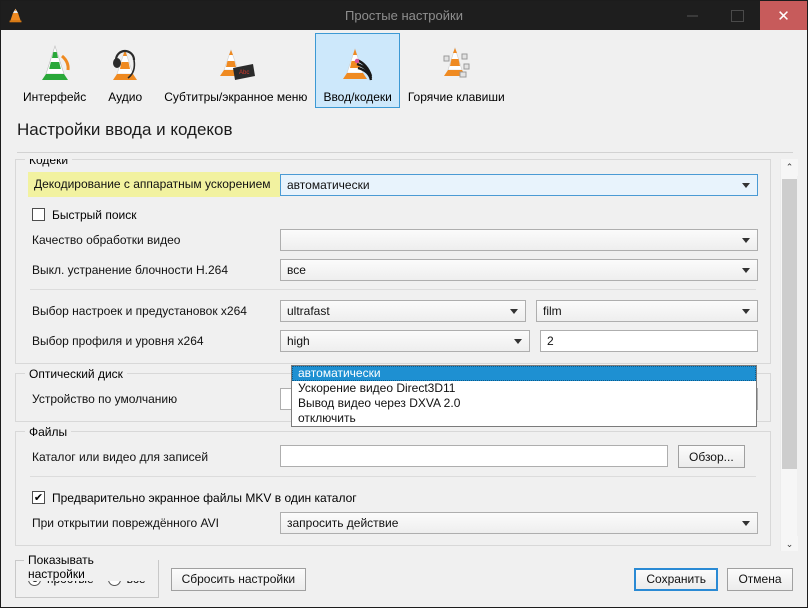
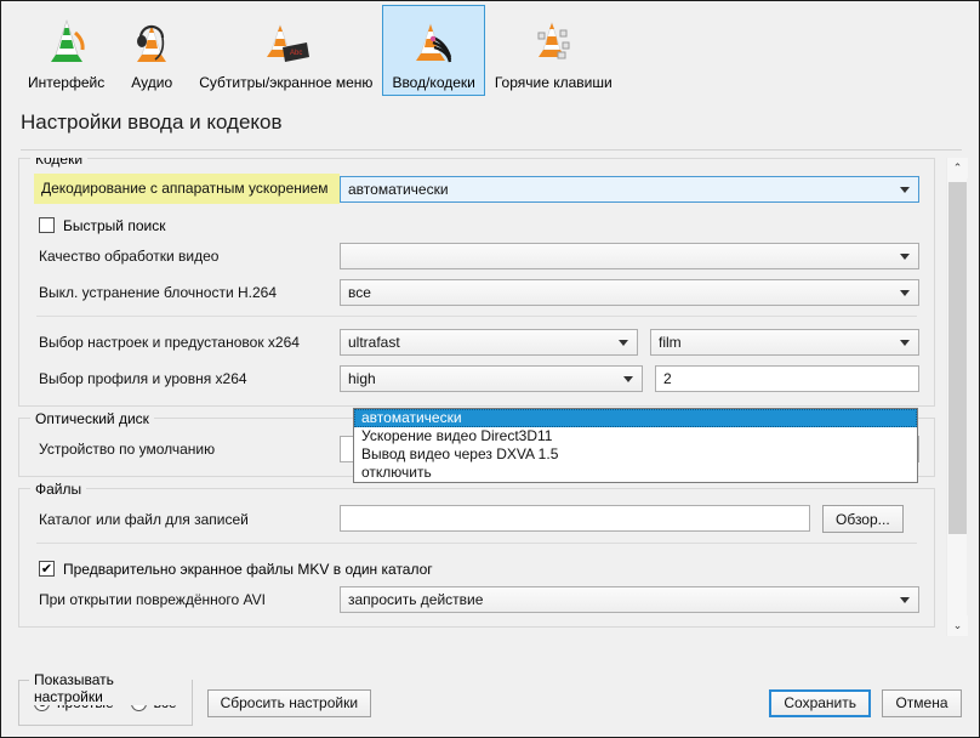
- Простые настройки
- ✕
  Интерфейс
  Аудио
  Субтитры/экранное меню
  Ввод/кодеки
  Горячие клавиши
  Настройки ввода и кодеков
  Кодеки
  Декодирование с аппаратным ускорением
  автоматически
  Быстрый поиск
  Качество обработки видео
  Выкл. устранение блочности H.264
  все
  Выбор настроек и предустановок x264
  ultrafast
  film
  Выбор профиля и уровня x264
  high
  2
  Оптический диск
  Устройство по умолчанию
  Файлы
- Каталог или видео для записей
+ Каталог или файл для записей
  Обзор...
  ✔
  Предварительно экранное файлы MKV в один каталог
  При открытии повреждённого AVI
  запросить действие
  автоматически
  Ускорение видео Direct3D11
- Вывод видео через DXVA 2.0
+ Вывод видео через DXVA 1.5
  отключить
  ⌃
  ⌄
  Показывать настройки
  Сбросить настройки
  Сохранить
  Отмена
